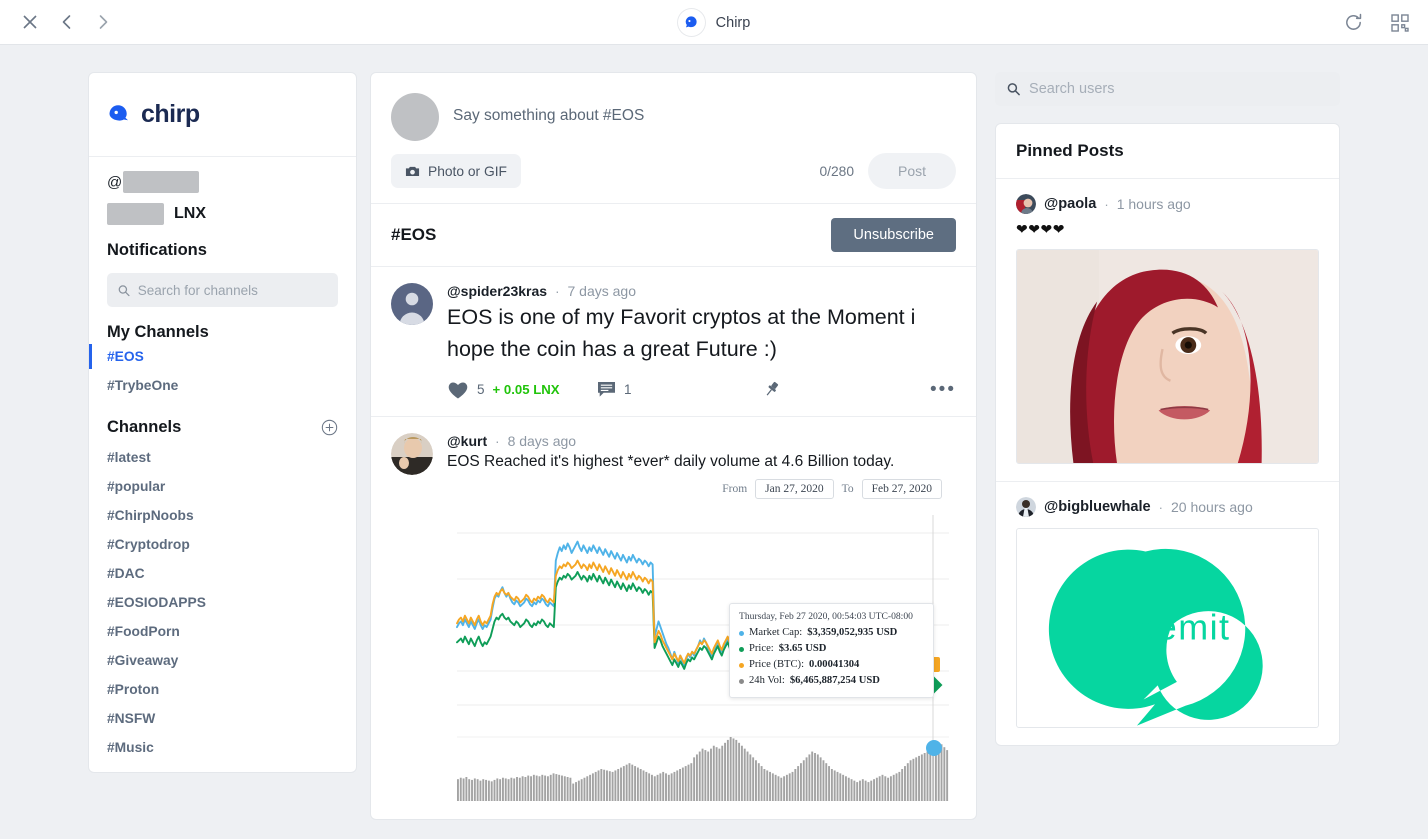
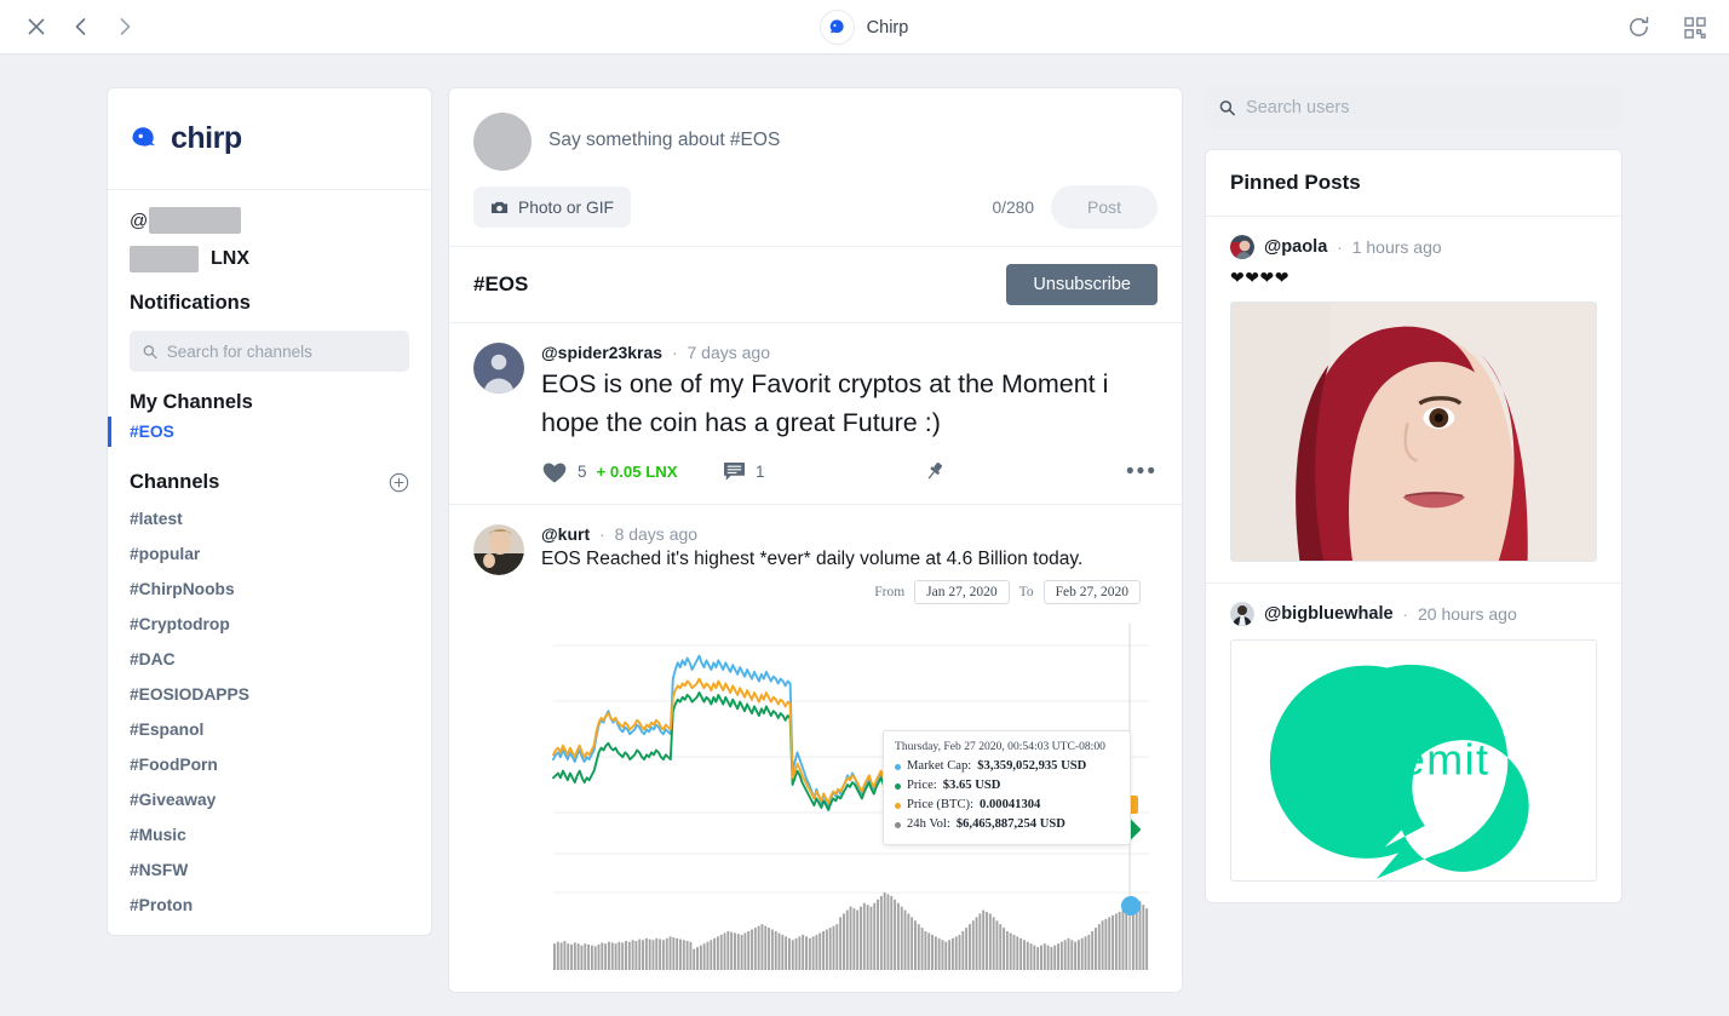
  Chirp
  chirp
  @
  LNX
  Notifications
  Search for channels
  My Channels
  #EOS
- #TrybeOne
  Channels
  #latest
  #popular
  #ChirpNoobs
  #Cryptodrop
  #DAC
  #EOSIODAPPS
+ #Espanol
  #FoodPorn
  #Giveaway
- #Proton
+ #Music
  #NSFW
- #Music
+ #Proton
  Say something about #EOS
  Photo or GIF
  0/280
  Post
  #EOS
  Unsubscribe
  @spider23kras · 7 days ago
  EOS is one of my Favorit cryptos at the Moment i hope the coin has a great Future :)
  5
  + 0.05 LNX
  1
  •••
  @kurt · 8 days ago
  EOS Reached it's highest *ever* daily volume at 4.6 Billion today.
  From
  Jan 27, 2020
  To
  Feb 27, 2020
  Thursday, Feb 27 2020, 00:54:03 UTC-08:00
  Market Cap:
  $3,359,052,935 USD
  Price:
  $3.65 USD
  Price (BTC):
  0.00041304
  24h Vol:
  $6,465,887,254 USD
  Search users
  Pinned Posts
  @paola
  ·
  1 hours ago
  ❤❤❤❤
  @bigbluewhale
  ·
  20 hours ago
  steemit
